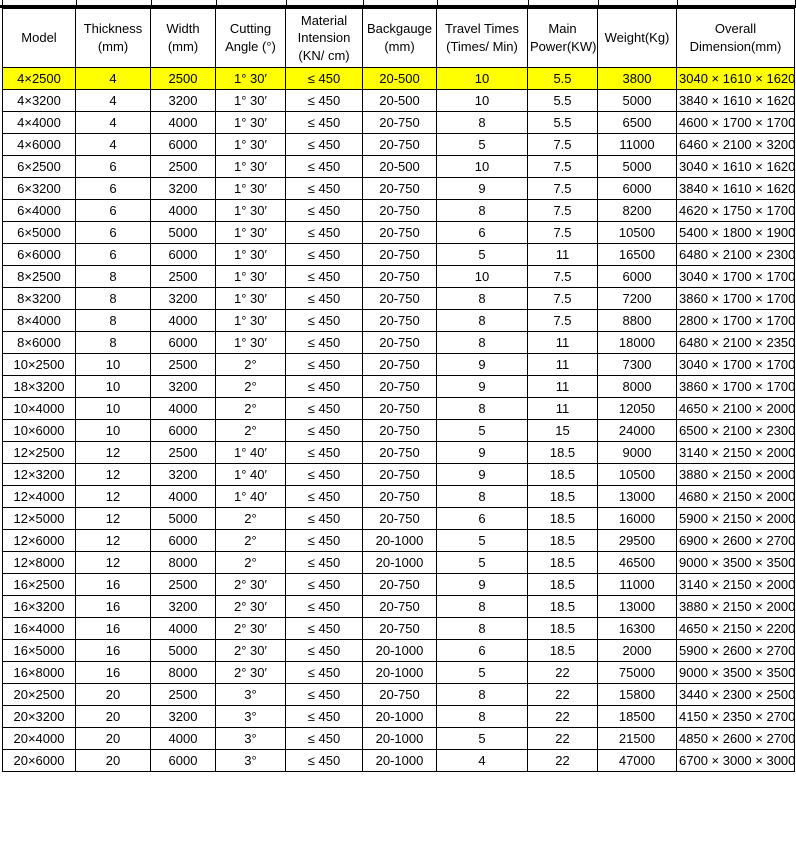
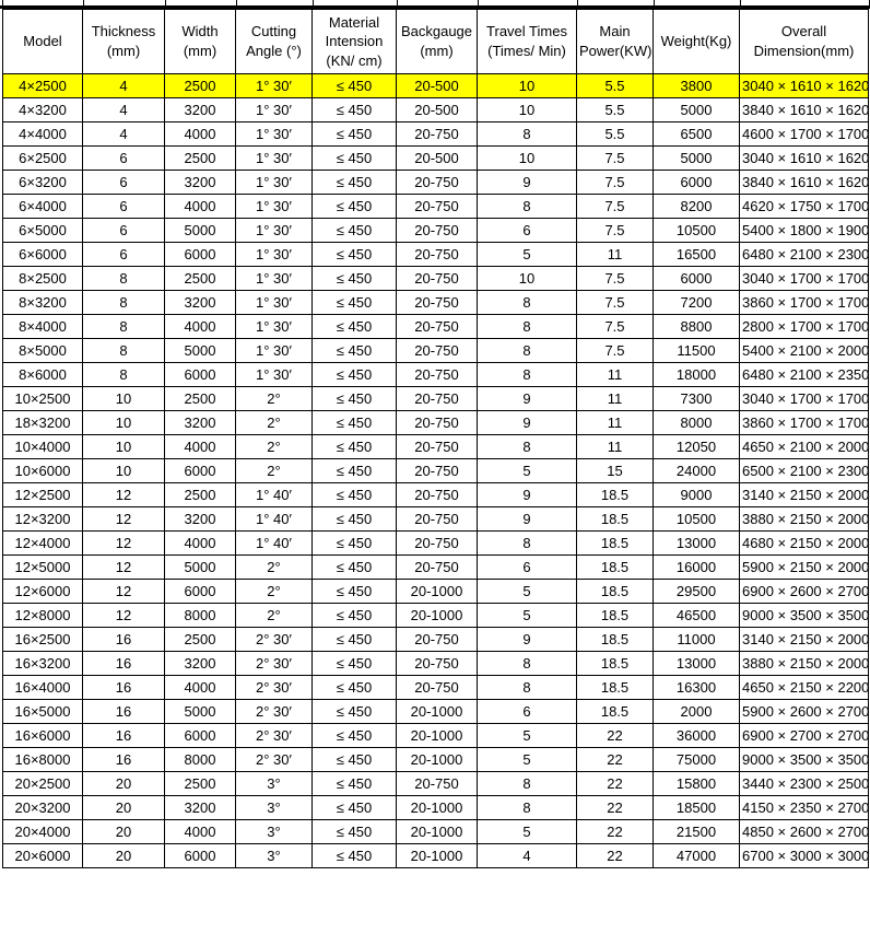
  Model	Thickness (mm)	Width (mm)	Cutting Angle (°)	Material Intension (KN/ cm)	Backgauge (mm)	Travel Times (Times/ Min)	Main Power(KW)	Weight(Kg)	Overall Dimension(mm)
  4×2500	4	2500	1° 30′	≤ 450	20-500	10	5.5	3800	3040 × 1610 × 1620
  4×3200	4	3200	1° 30′	≤ 450	20-500	10	5.5	5000	3840 × 1610 × 1620
  4×4000	4	4000	1° 30′	≤ 450	20-750	8	5.5	6500	4600 × 1700 × 1700
- 4×6000	4	6000	1° 30′	≤ 450	20-750	5	7.5	11000	6460 × 2100 × 3200
  6×2500	6	2500	1° 30′	≤ 450	20-500	10	7.5	5000	3040 × 1610 × 1620
  6×3200	6	3200	1° 30′	≤ 450	20-750	9	7.5	6000	3840 × 1610 × 1620
  6×4000	6	4000	1° 30′	≤ 450	20-750	8	7.5	8200	4620 × 1750 × 1700
  6×5000	6	5000	1° 30′	≤ 450	20-750	6	7.5	10500	5400 × 1800 × 1900
  6×6000	6	6000	1° 30′	≤ 450	20-750	5	11	16500	6480 × 2100 × 2300
  8×2500	8	2500	1° 30′	≤ 450	20-750	10	7.5	6000	3040 × 1700 × 1700
  8×3200	8	3200	1° 30′	≤ 450	20-750	8	7.5	7200	3860 × 1700 × 1700
  8×4000	8	4000	1° 30′	≤ 450	20-750	8	7.5	8800	2800 × 1700 × 1700
+ 8×5000	8	5000	1° 30′	≤ 450	20-750	8	7.5	11500	5400 × 2100 × 2000
  8×6000	8	6000	1° 30′	≤ 450	20-750	8	11	18000	6480 × 2100 × 2350
  10×2500	10	2500	2°	≤ 450	20-750	9	11	7300	3040 × 1700 × 1700
  18×3200	10	3200	2°	≤ 450	20-750	9	11	8000	3860 × 1700 × 1700
  10×4000	10	4000	2°	≤ 450	20-750	8	11	12050	4650 × 2100 × 2000
  10×6000	10	6000	2°	≤ 450	20-750	5	15	24000	6500 × 2100 × 2300
  12×2500	12	2500	1° 40′	≤ 450	20-750	9	18.5	9000	3140 × 2150 × 2000
  12×3200	12	3200	1° 40′	≤ 450	20-750	9	18.5	10500	3880 × 2150 × 2000
  12×4000	12	4000	1° 40′	≤ 450	20-750	8	18.5	13000	4680 × 2150 × 2000
  12×5000	12	5000	2°	≤ 450	20-750	6	18.5	16000	5900 × 2150 × 2000
  12×6000	12	6000	2°	≤ 450	20-1000	5	18.5	29500	6900 × 2600 × 2700
  12×8000	12	8000	2°	≤ 450	20-1000	5	18.5	46500	9000 × 3500 × 3500
  16×2500	16	2500	2° 30′	≤ 450	20-750	9	18.5	11000	3140 × 2150 × 2000
  16×3200	16	3200	2° 30′	≤ 450	20-750	8	18.5	13000	3880 × 2150 × 2000
  16×4000	16	4000	2° 30′	≤ 450	20-750	8	18.5	16300	4650 × 2150 × 2200
  16×5000	16	5000	2° 30′	≤ 450	20-1000	6	18.5	2000	5900 × 2600 × 2700
+ 16×6000	16	6000	2° 30′	≤ 450	20-1000	5	22	36000	6900 × 2700 × 2700
  16×8000	16	8000	2° 30′	≤ 450	20-1000	5	22	75000	9000 × 3500 × 3500
  20×2500	20	2500	3°	≤ 450	20-750	8	22	15800	3440 × 2300 × 2500
  20×3200	20	3200	3°	≤ 450	20-1000	8	22	18500	4150 × 2350 × 2700
  20×4000	20	4000	3°	≤ 450	20-1000	5	22	21500	4850 × 2600 × 2700
  20×6000	20	6000	3°	≤ 450	20-1000	4	22	47000	6700 × 3000 × 3000
